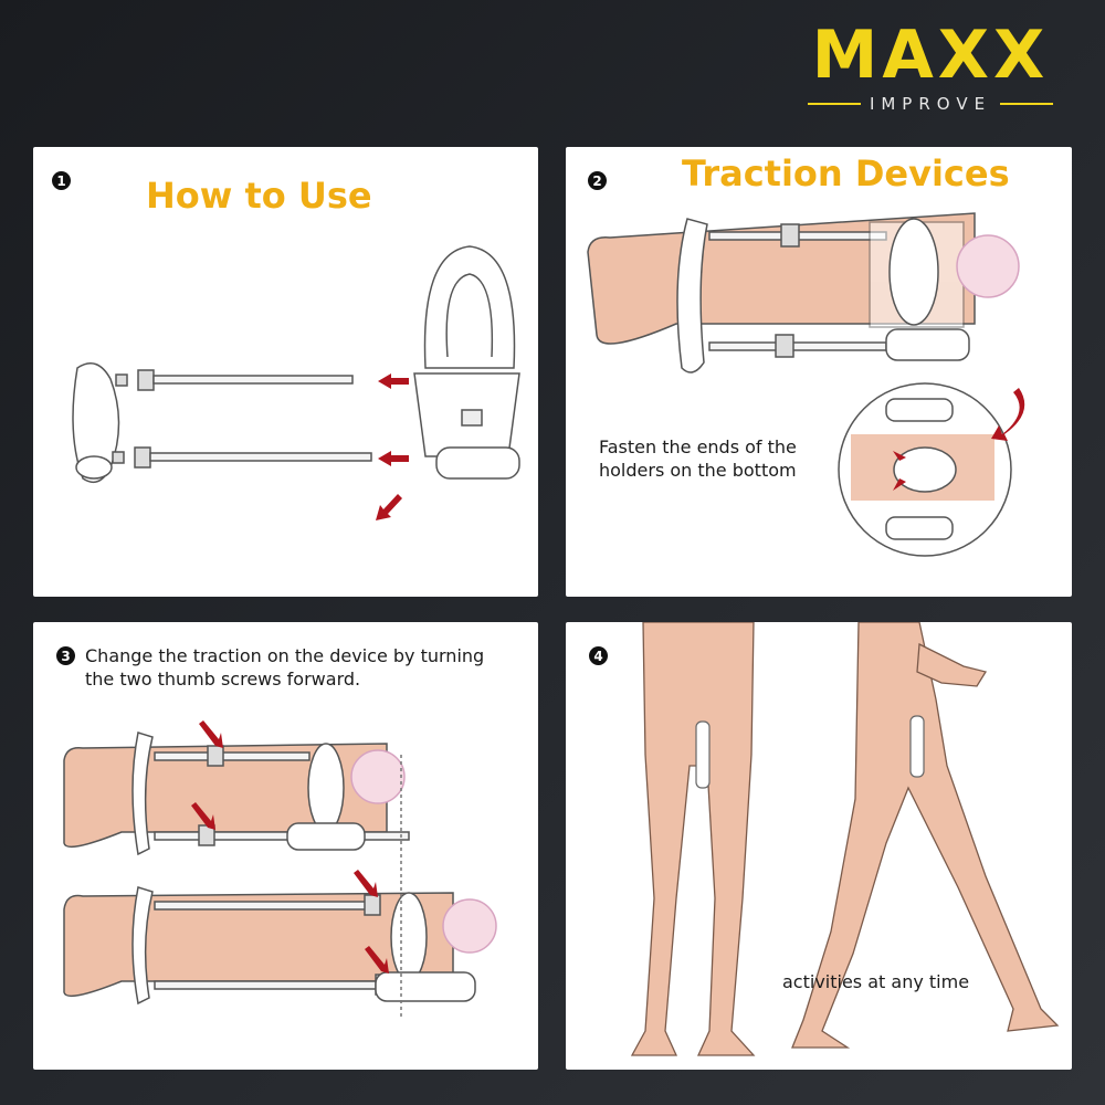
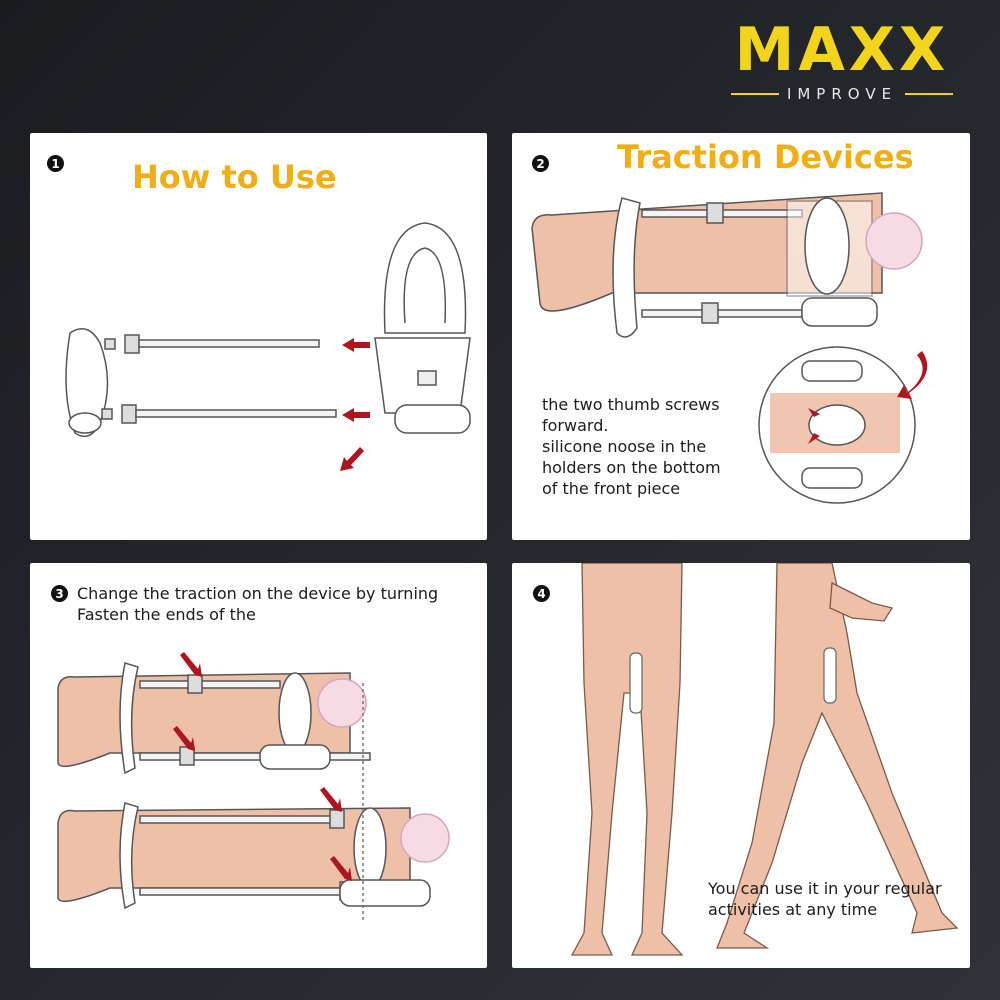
  MAXX
  IMPROVE
  1
  How to Use
  2
  Traction Devices
- Fasten the ends of the
+ the two thumb screws forward.
+ silicone noose in the
  holders on the bottom
+ of the front piece
  3
  Change the traction on the device by turning
- the two thumb screws forward.
+ Fasten the ends of the
  4
+ You can use it in your regular
  activities at any time
